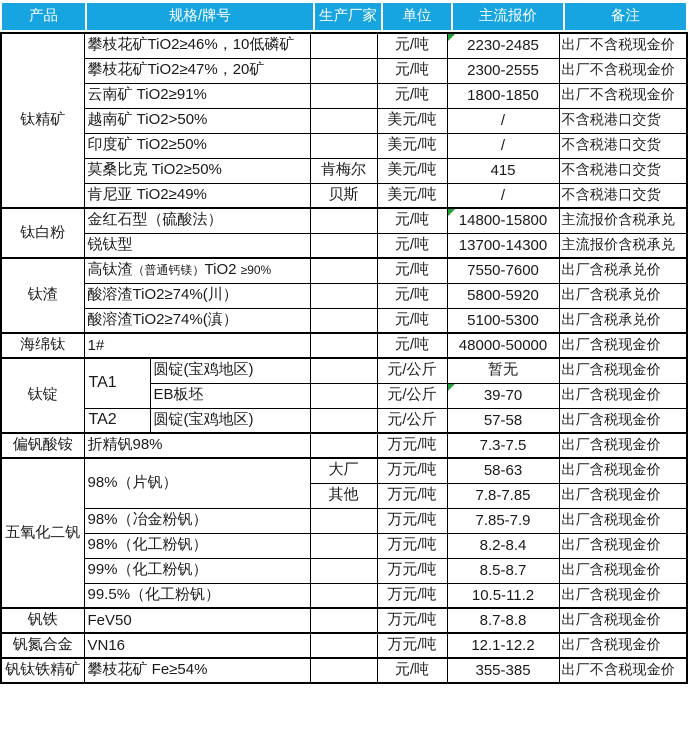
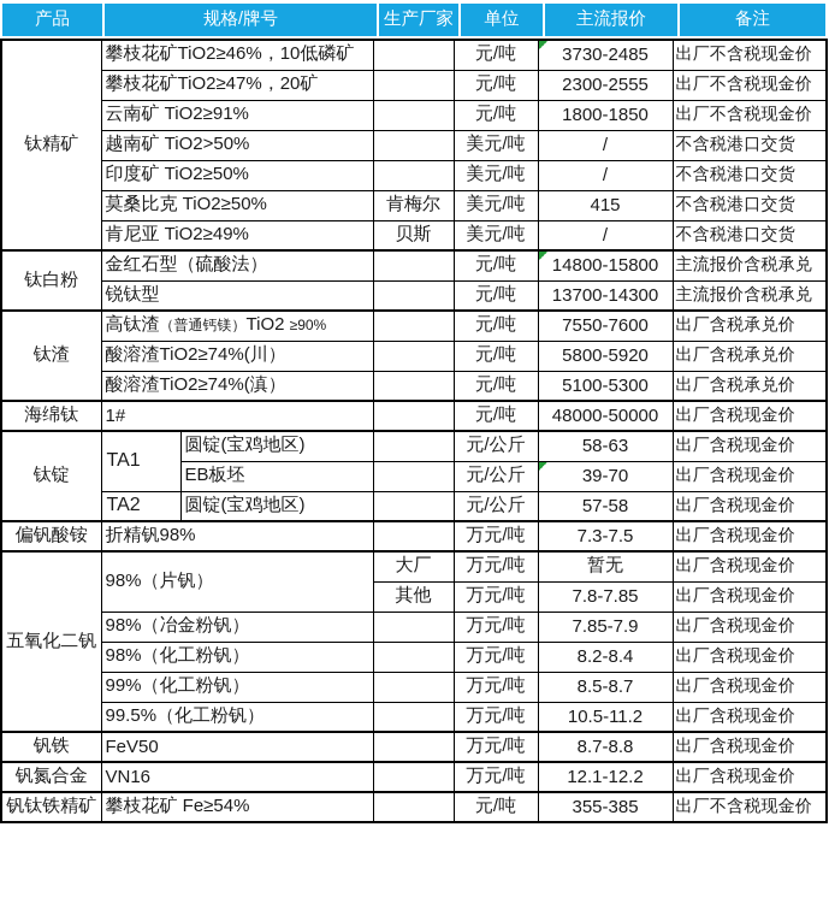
  产品	规格/牌号	生产厂家	单位	主流报价	备注
- 钛精矿	攀枝花矿TiO2≥46%，10低磷矿		元/吨	2230-2485	出厂不含税现金价
+ 钛精矿	攀枝花矿TiO2≥46%，10低磷矿		元/吨	3730-2485	出厂不含税现金价
  攀枝花矿TiO2≥47%，20矿		元/吨	2300-2555	出厂不含税现金价
  云南矿 TiO2≥91%		元/吨	1800-1850	出厂不含税现金价
  越南矿 TiO2>50%		美元/吨	/	不含税港口交货
  印度矿 TiO2≥50%		美元/吨	/	不含税港口交货
  莫桑比克 TiO2≥50%	肯梅尔	美元/吨	415	不含税港口交货
  肯尼亚 TiO2≥49%	贝斯	美元/吨	/	不含税港口交货
  钛白粉	金红石型（硫酸法）		元/吨	14800-15800	主流报价含税承兑
  锐钛型		元/吨	13700-14300	主流报价含税承兑
  钛渣	高钛渣（普通钙镁）TiO2 ≥90%		元/吨	7550-7600	出厂含税承兑价
  酸溶渣TiO2≥74%(川）		元/吨	5800-5920	出厂含税承兑价
  酸溶渣TiO2≥74%(滇）		元/吨	5100-5300	出厂含税承兑价
  海绵钛	1#		元/吨	48000-50000	出厂含税现金价
- 钛锭	TA1	圆锭(宝鸡地区)		元/公斤	暂无	出厂含税现金价
+ 钛锭	TA1	圆锭(宝鸡地区)		元/公斤	58-63	出厂含税现金价
  EB板坯		元/公斤	39-70	出厂含税现金价
  TA2	圆锭(宝鸡地区)		元/公斤	57-58	出厂含税现金价
  偏钒酸铵	折精钒98%		万元/吨	7.3-7.5	出厂含税现金价
- 五氧化二钒	98%（片钒）	大厂	万元/吨	58-63	出厂含税现金价
+ 五氧化二钒	98%（片钒）	大厂	万元/吨	暂无	出厂含税现金价
  其他	万元/吨	7.8-7.85	出厂含税现金价
  98%（冶金粉钒）		万元/吨	7.85-7.9	出厂含税现金价
  98%（化工粉钒）		万元/吨	8.2-8.4	出厂含税现金价
  99%（化工粉钒）		万元/吨	8.5-8.7	出厂含税现金价
  99.5%（化工粉钒）		万元/吨	10.5-11.2	出厂含税现金价
  钒铁	FeV50		万元/吨	8.7-8.8	出厂含税现金价
  钒氮合金	VN16		万元/吨	12.1-12.2	出厂含税现金价
  钒钛铁精矿	攀枝花矿 Fe≥54%		元/吨	355-385	出厂不含税现金价
